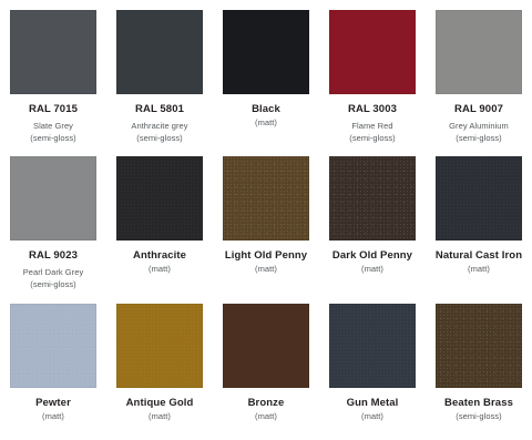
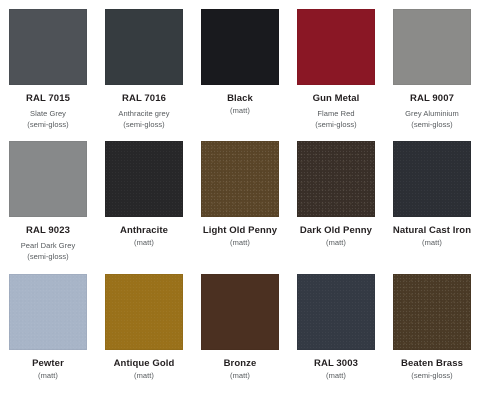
  RAL 7015
  Slate Grey
  (semi-gloss)
- RAL 5801
+ RAL 7016
  Anthracite grey
  (semi-gloss)
  Black
  (matt)
- RAL 3003
+ Gun Metal
  Flame Red
  (semi-gloss)
  RAL 9007
  Grey Aluminium
  (semi-gloss)
  RAL 9023
  Pearl Dark Grey
  (semi-gloss)
  Anthracite
  (matt)
  Light Old Penny
  (matt)
  Dark Old Penny
  (matt)
  Natural Cast Iron
  (matt)
  Pewter
  (matt)
  Antique Gold
  (matt)
  Bronze
  (matt)
- Gun Metal
+ RAL 3003
  (matt)
  Beaten Brass
  (semi-gloss)
